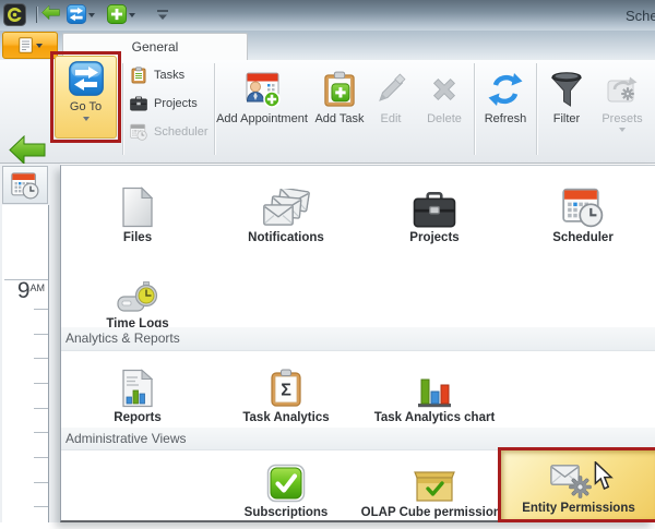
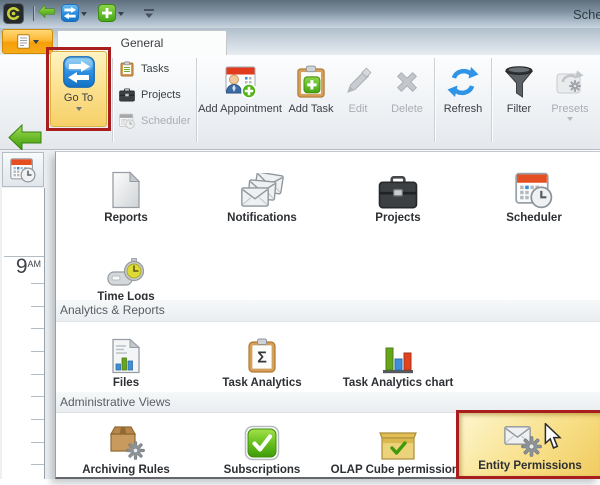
  Sche
  General
  Tasks
  Projects
  Scheduler
  Add Appointment
  Add Task
  Edit
  Delete
  Refresh
  Filter
  Presets
  9
  AM
- Files
+ Reports
  Notifications
  Projects
  Scheduler
  Time Logs
  Analytics & Reports
- Reports
+ Files
  Σ
  Task Analytics
  Task Analytics chart
  Administrative Views
+ Archiving Rules
  Subscriptions
  OLAP Cube permission
  Entity Permissions
  Go To
